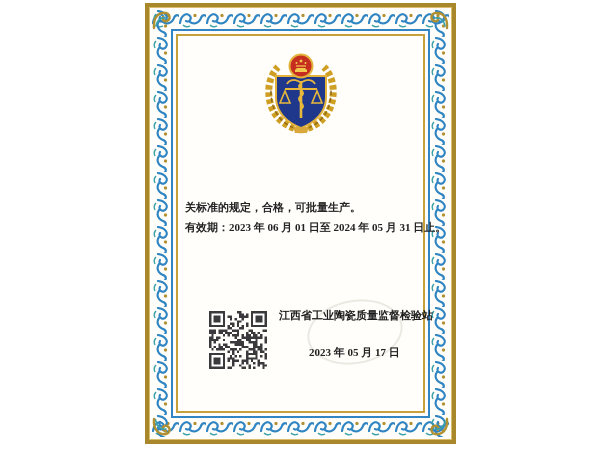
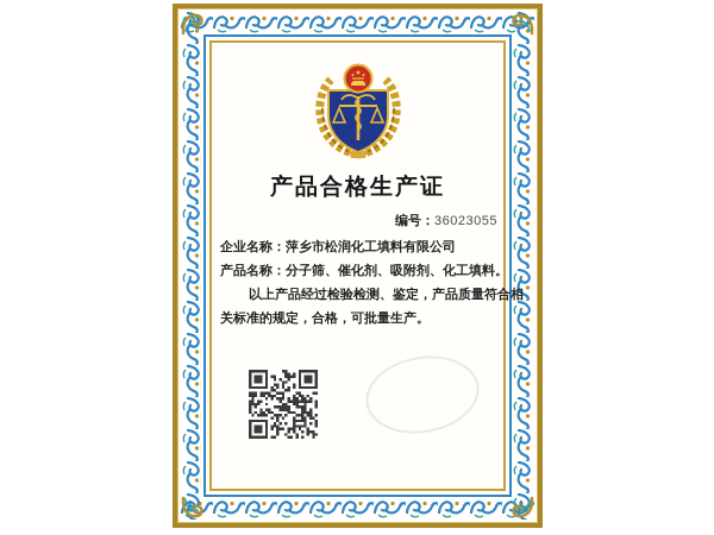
+ 产品合格生产证
+ 编号：36023055
+ 企业名称：萍乡市松润化工填料有限公司
+ 产品名称：分子筛、催化剂、吸附剂、化工填料。
+ 以上产品经过检验检测、鉴定，产品质量符合相
  关标准的规定，合格，可批量生产。
- 有效期：2023 年 06 月 01 日至 2024 年 05 月 31 日止。
- 江西省工业陶瓷质量监督检验站
- 2023 年 05 月 17 日
